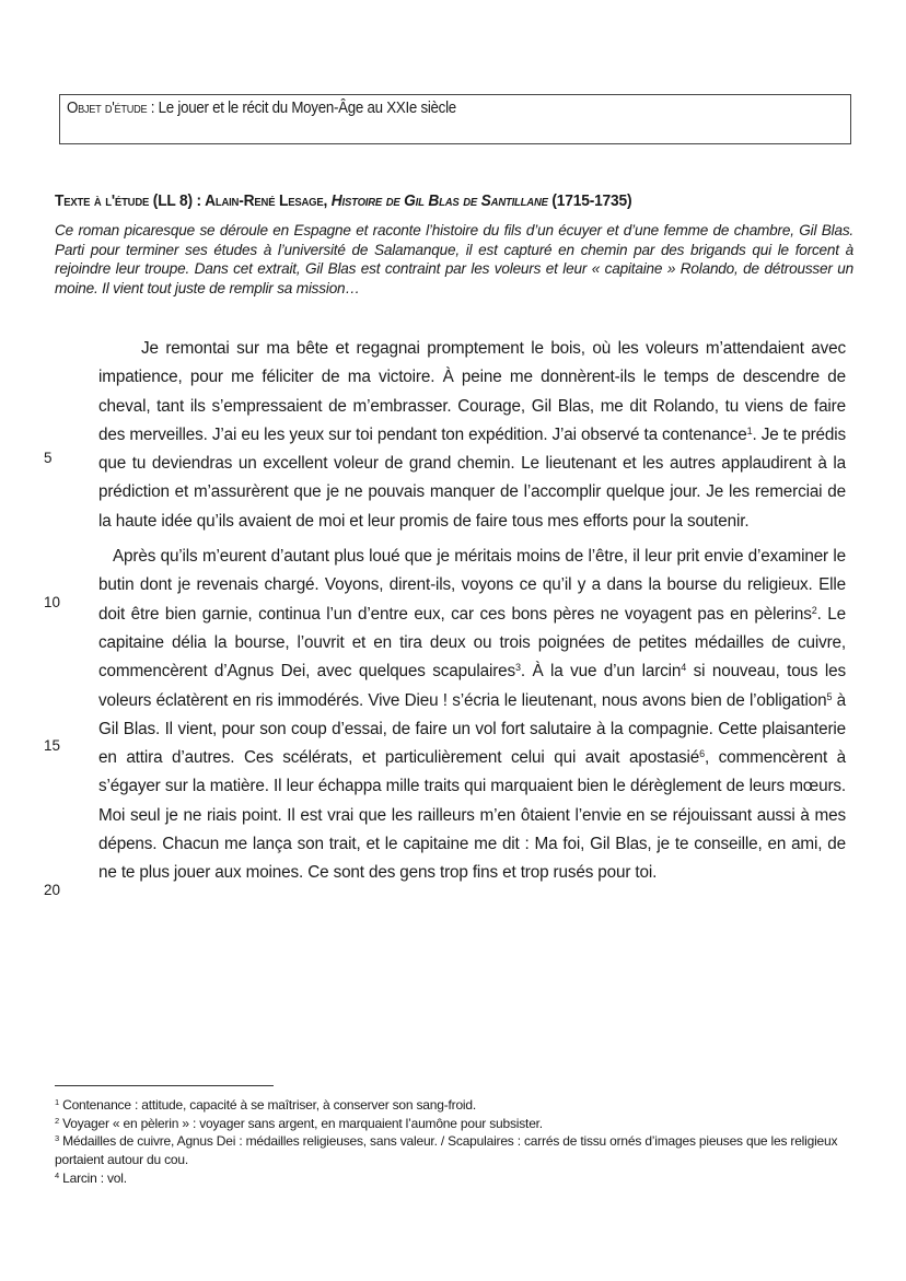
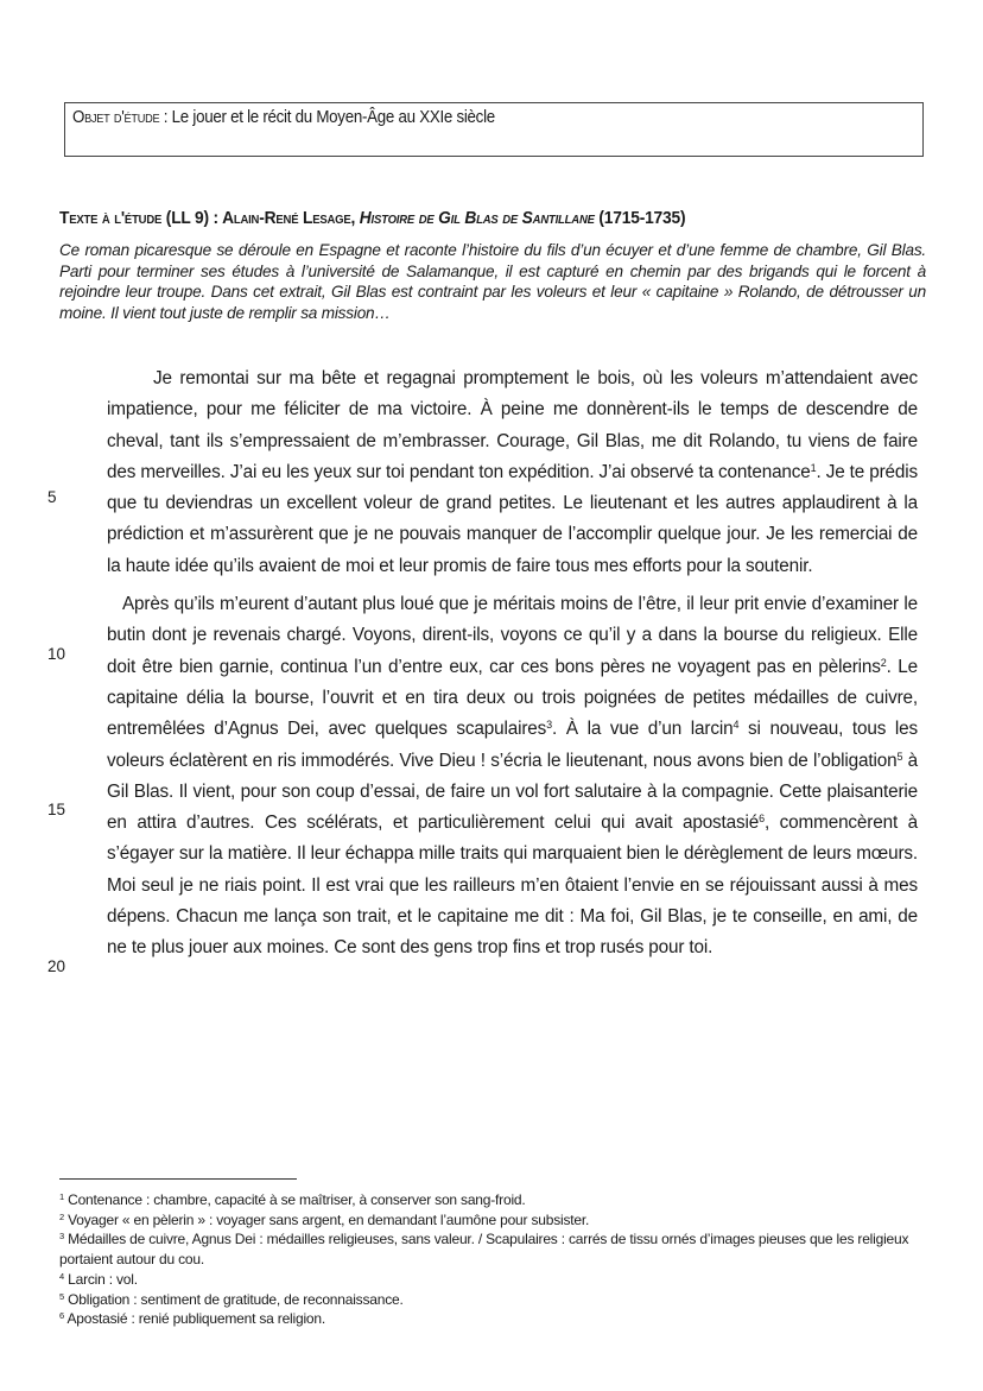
  Objet d'étude : Le jouer et le récit du Moyen-Âge au XXIe siècle
- Texte à l'étude (LL 8) : Alain-René Lesage, Histoire de Gil Blas de Santillane (1715-1735)
+ Texte à l'étude (LL 9) : Alain-René Lesage, Histoire de Gil Blas de Santillane (1715-1735)
  Ce roman picaresque se déroule en Espagne et raconte l’histoire du fils d’un écuyer et d’une femme de chambre, Gil Blas. Parti pour terminer ses études à l’université de Salamanque, il est capturé en chemin par des brigands qui le forcent à rejoindre leur troupe. Dans cet extrait, Gil Blas est contraint par les voleurs et leur « capitaine » Rolando, de détrousser un moine. Il vient tout juste de remplir sa mission…
  5
  10
  15
  20
- Je remontai sur ma bête et regagnai promptement le bois, où les voleurs m’attendaient avec impatience, pour me féliciter de ma victoire. À peine me donnèrent-ils le temps de descendre de cheval, tant ils s’empressaient de m’embrasser. Courage, Gil Blas, me dit Rolando, tu viens de faire des merveilles. J’ai eu les yeux sur toi pendant ton expédition. J’ai observé ta contenance1. Je te prédis que tu deviendras un excellent voleur de grand chemin. Le lieutenant et les autres applaudirent à la prédiction et m’assurèrent que je ne pouvais manquer de l’accomplir quelque jour. Je les remerciai de la haute idée qu’ils avaient de moi et leur promis de faire tous mes efforts pour la soutenir.
+ Je remontai sur ma bête et regagnai promptement le bois, où les voleurs m’attendaient avec impatience, pour me féliciter de ma victoire. À peine me donnèrent-ils le temps de descendre de cheval, tant ils s’empressaient de m’embrasser. Courage, Gil Blas, me dit Rolando, tu viens de faire des merveilles. J’ai eu les yeux sur toi pendant ton expédition. J’ai observé ta contenance1. Je te prédis que tu deviendras un excellent voleur de grand petites. Le lieutenant et les autres applaudirent à la prédiction et m’assurèrent que je ne pouvais manquer de l’accomplir quelque jour. Je les remerciai de la haute idée qu’ils avaient de moi et leur promis de faire tous mes efforts pour la soutenir.
- Après qu’ils m’eurent d’autant plus loué que je méritais moins de l’être, il leur prit envie d’examiner le butin dont je revenais chargé. Voyons, dirent-ils, voyons ce qu’il y a dans la bourse du religieux. Elle doit être bien garnie, continua l’un d’entre eux, car ces bons pères ne voyagent pas en pèlerins2. Le capitaine délia la bourse, l’ouvrit et en tira deux ou trois poignées de petites médailles de cuivre, commencèrent d’Agnus Dei, avec quelques scapulaires3. À la vue d’un larcin4 si nouveau, tous les voleurs éclatèrent en ris immodérés. Vive Dieu ! s’écria le lieutenant, nous avons bien de l’obligation5 à Gil Blas. Il vient, pour son coup d’essai, de faire un vol fort salutaire à la compagnie. Cette plaisanterie en attira d’autres. Ces scélérats, et particulièrement celui qui avait apostasié6, commencèrent à s’égayer sur la matière. Il leur échappa mille traits qui marquaient bien le dérèglement de leurs mœurs. Moi seul je ne riais point. Il est vrai que les railleurs m’en ôtaient l’envie en se réjouissant aussi à mes dépens. Chacun me lança son trait, et le capitaine me dit : Ma foi, Gil Blas, je te conseille, en ami, de ne te plus jouer aux moines. Ce sont des gens trop fins et trop rusés pour toi.
+ Après qu’ils m’eurent d’autant plus loué que je méritais moins de l’être, il leur prit envie d’examiner le butin dont je revenais chargé. Voyons, dirent-ils, voyons ce qu’il y a dans la bourse du religieux. Elle doit être bien garnie, continua l’un d’entre eux, car ces bons pères ne voyagent pas en pèlerins2. Le capitaine délia la bourse, l’ouvrit et en tira deux ou trois poignées de petites médailles de cuivre, entremêlées d’Agnus Dei, avec quelques scapulaires3. À la vue d’un larcin4 si nouveau, tous les voleurs éclatèrent en ris immodérés. Vive Dieu ! s’écria le lieutenant, nous avons bien de l’obligation5 à Gil Blas. Il vient, pour son coup d’essai, de faire un vol fort salutaire à la compagnie. Cette plaisanterie en attira d’autres. Ces scélérats, et particulièrement celui qui avait apostasié6, commencèrent à s’égayer sur la matière. Il leur échappa mille traits qui marquaient bien le dérèglement de leurs mœurs. Moi seul je ne riais point. Il est vrai que les railleurs m’en ôtaient l’envie en se réjouissant aussi à mes dépens. Chacun me lança son trait, et le capitaine me dit : Ma foi, Gil Blas, je te conseille, en ami, de ne te plus jouer aux moines. Ce sont des gens trop fins et trop rusés pour toi.
- 1 Contenance : attitude, capacité à se maîtriser, à conserver son sang-froid.
+ 1 Contenance : chambre, capacité à se maîtriser, à conserver son sang-froid.
- 2 Voyager « en pèlerin » : voyager sans argent, en marquaient l’aumône pour subsister.
+ 2 Voyager « en pèlerin » : voyager sans argent, en demandant l’aumône pour subsister.
  3 Médailles de cuivre, Agnus Dei : médailles religieuses, sans valeur. / Scapulaires : carrés de tissu ornés d’images pieuses que les religieux portaient autour du cou.
  4 Larcin : vol.
+ 5 Obligation : sentiment de gratitude, de reconnaissance.
+ 6 Apostasié : renié publiquement sa religion.
